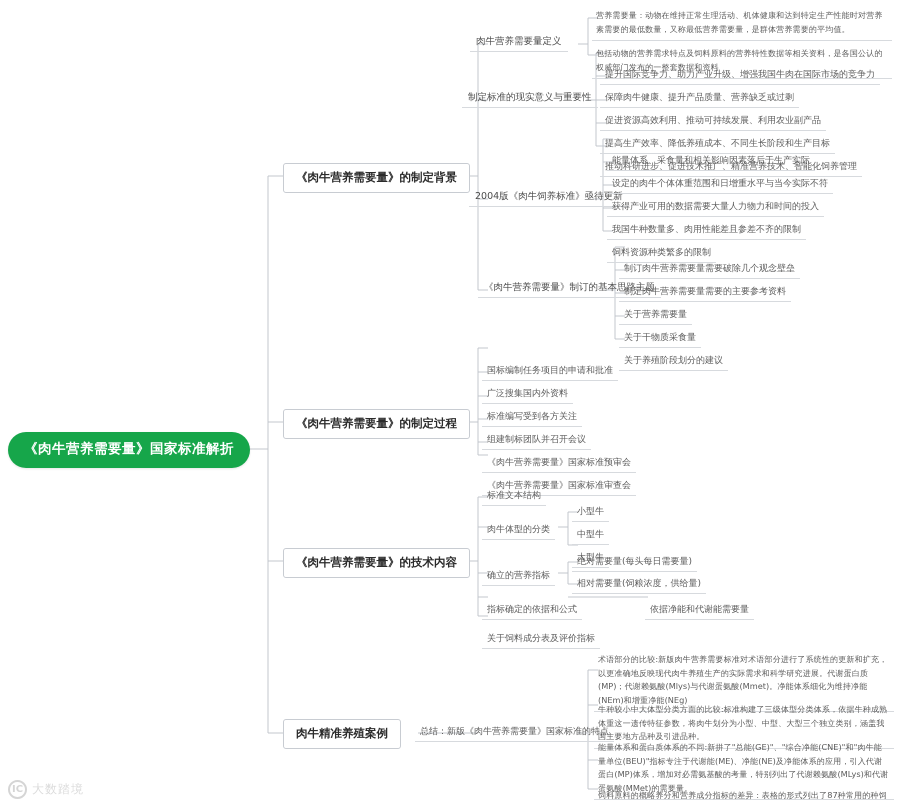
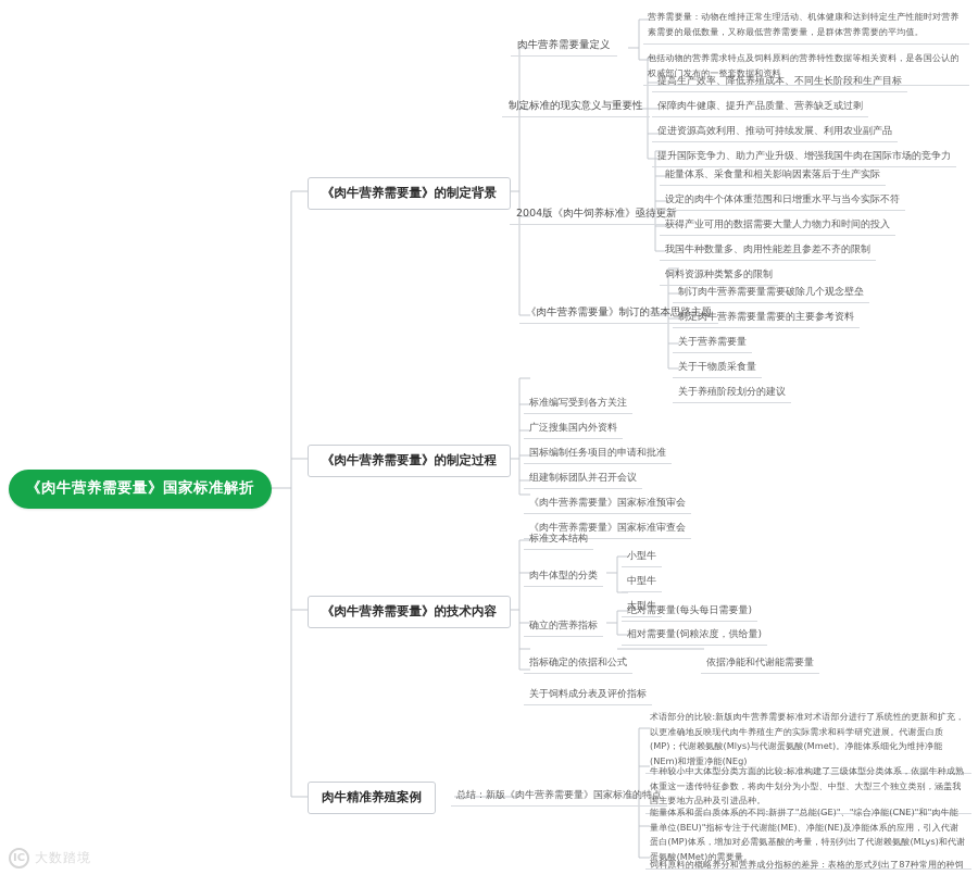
  《肉牛营养需要量》国家标准解折
  《肉牛营养需要量》的制定背景
  肉牛营养需要量定义
  制定标准的现实意义与重要性
  2004版《肉牛饲养标准》亟待更新
  《肉牛营养需要量》制订的基本思路主题
  营养需要量：动物在维持正常生理活动、机体健康和达到特定生产性能时对营养素需要的最低数量，又称最低营养需要量，是群体营养需要的平均值。
  包括动物的营养需求特点及饲料原料的营养特性数据等相关资料，是各国公认的权威部门发布的一整套数据和资料
- 提升国际竞争力、助力产业升级、增强我国牛肉在国际市场的竞争力
+ 提高生产效率、降低养殖成本、不同生长阶段和生产目标
  保障肉牛健康、提升产品质量、营养缺乏或过剩
  促进资源高效利用、推动可持续发展、利用农业副产品
- 提高生产效率、降低养殖成本、不同生长阶段和生产目标
+ 提升国际竞争力、助力产业升级、增强我国牛肉在国际市场的竞争力
- 推动科研进步、促进技术推广、精准营养技术、智能化饲养管理
  能量体系、采食量和相关影响因素落后于生产实际
  设定的肉牛个体体重范围和日增重水平与当今实际不符
  获得产业可用的数据需要大量人力物力和时间的投入
  我国牛种数量多、肉用性能差且参差不齐的限制
  饲料资源种类繁多的限制
  制订肉牛营养需要量需要破除几个观念壁垒
  制定肉牛营养需要量需要的主要参考资料
  关于营养需要量
  关于干物质采食量
  关于养殖阶段划分的建议
  《肉牛营养需要量》的制定过程
- 国标编制任务项目的申请和批准
+ 标准编写受到各方关注
  广泛搜集国内外资料
- 标准编写受到各方关注
+ 国标编制任务项目的申请和批准
  组建制标团队并召开会议
  《肉牛营养需要量》国家标准预审会
  《肉牛营养需要量》国家标准审查会
  《肉牛营养需要量》的技术内容
  标准文本结构
  肉牛体型的分类
  确立的营养指标
  指标确定的依据和公式
  关于饲料成分表及评价指标
  小型牛
  中型牛
  大型牛
  绝对需要量(每头每日需要量)
  相对需要量(饲粮浓度，供给量)
  依据净能和代谢能需要量
  肉牛精准养殖案例
  总结：新版《肉牛营养需要量》国家标准的特点
  术语部分的比较:新版肉牛营养需要标准对术语部分进行了系统性的更新和扩充，以更准确地反映现代肉牛养殖生产的实际需求和科学研究进展。代谢蛋白质(MP)；代谢赖氨酸(Mlys)与代谢蛋氨酸(Mmet)。净能体系细化为维持净能(NEm)和增重净能(NEg)
  牛种较小中大体型分类方面的比较:标准构建了三级体型分类体系，依据牛种成熟体重这一遗传特征参数，将肉牛划分为小型、中型、大型三个独立类别，涵盖我国主要地方品种及引进品种。
  能量体系和蛋白质体系的不同:新拼了"总能(GE)"、"综合净能(CNE)"和"肉牛能量单位(BEU)"指标专注于代谢能(ME)、净能(NE)及净能体系的应用，引入代谢蛋白(MP)体系，增加对必需氨基酸的考量，特别列出了代谢赖氨酸(MLys)和代谢蛋氨酸(MMet)的需要量。
  IC
  大数踏境
